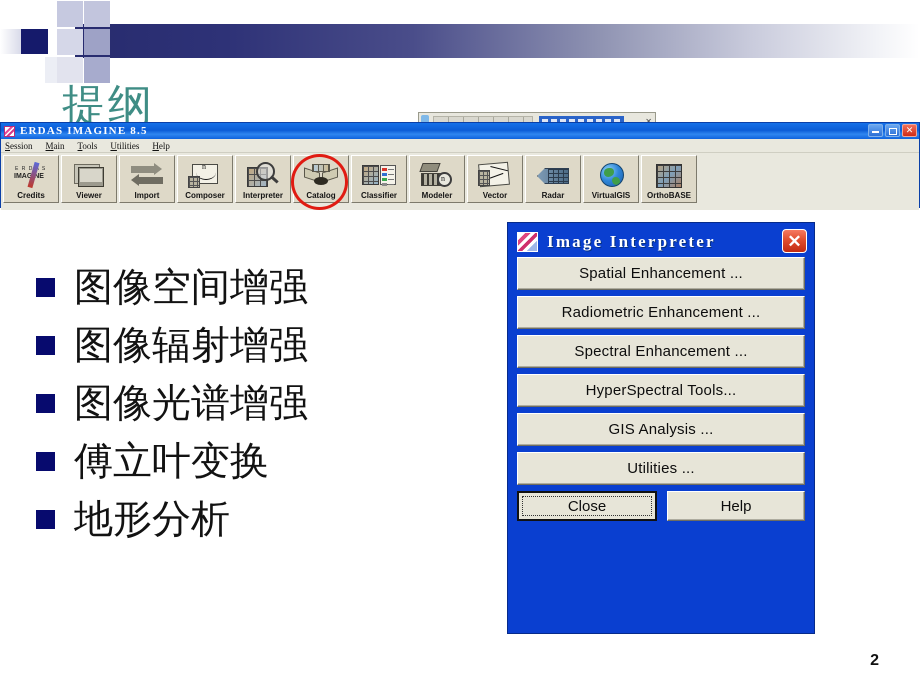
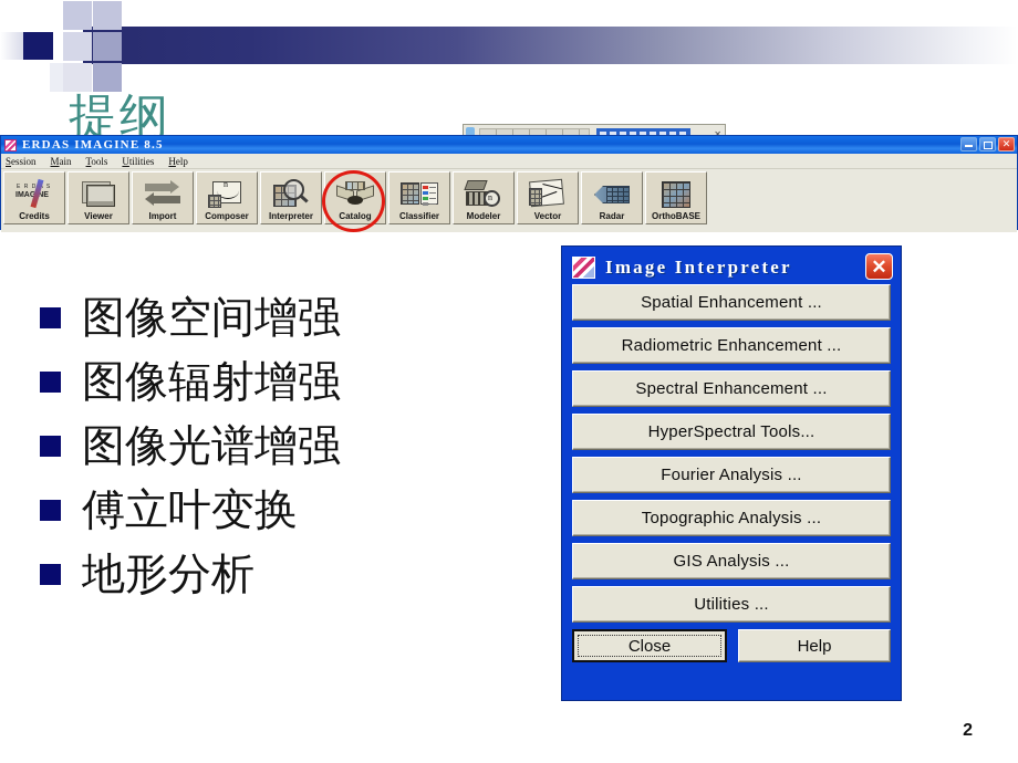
  提纲
  图像空间增强
  图像辐射增强
  图像光谱增强
  傅立叶变换
  地形分析
  ERDAS IMAGINE 8.5
  ✕
  Session
  Main
  Tools
  Utilities
  Help
  Credits
  Viewer
  Import
  n
  Composer
  Interpreter
  Catalog
  Classifier
  n
  Modeler
  Vector
  Radar
- VirtualGIS
  OrthoBASE
  Image Interpreter
  ✕
  Spatial Enhancement ...
  Radiometric Enhancement ...
  Spectral Enhancement ...
  HyperSpectral Tools...
+ Fourier Analysis ...
+ Topographic Analysis ...
  GIS Analysis ...
  Utilities ...
  Close
  Help
  2
